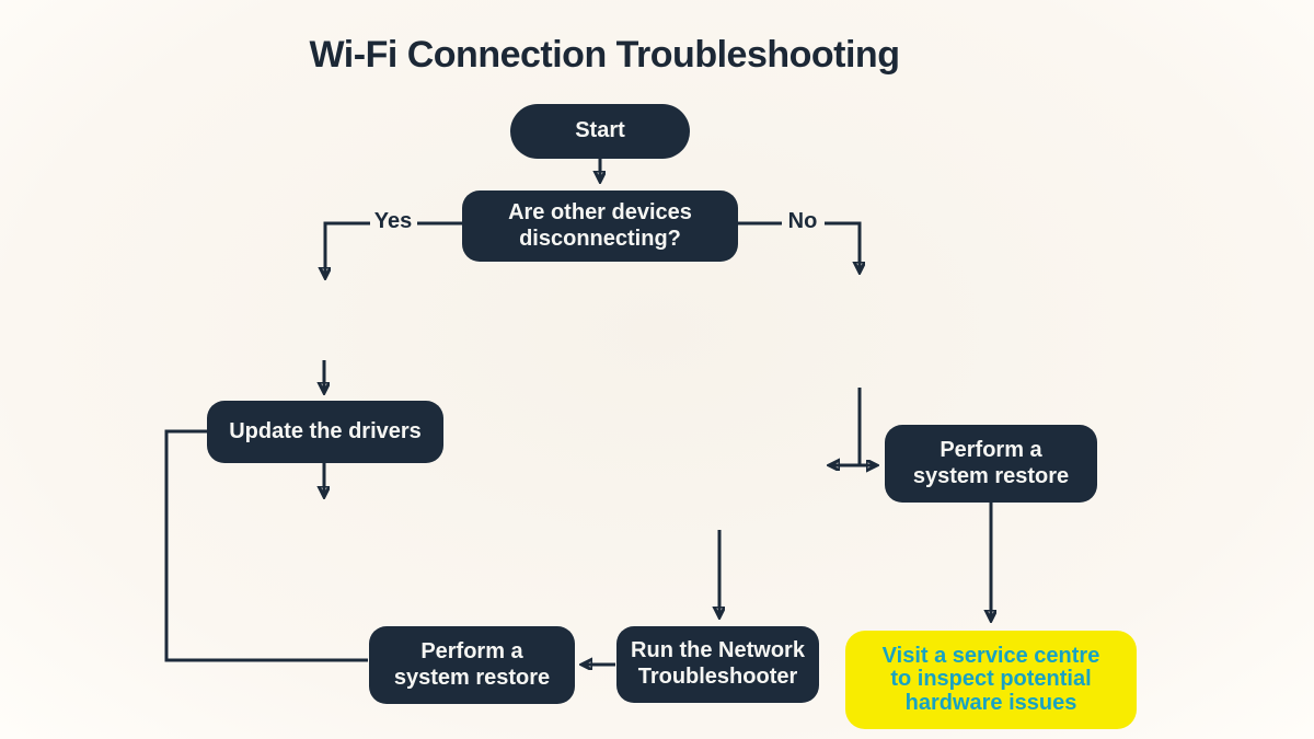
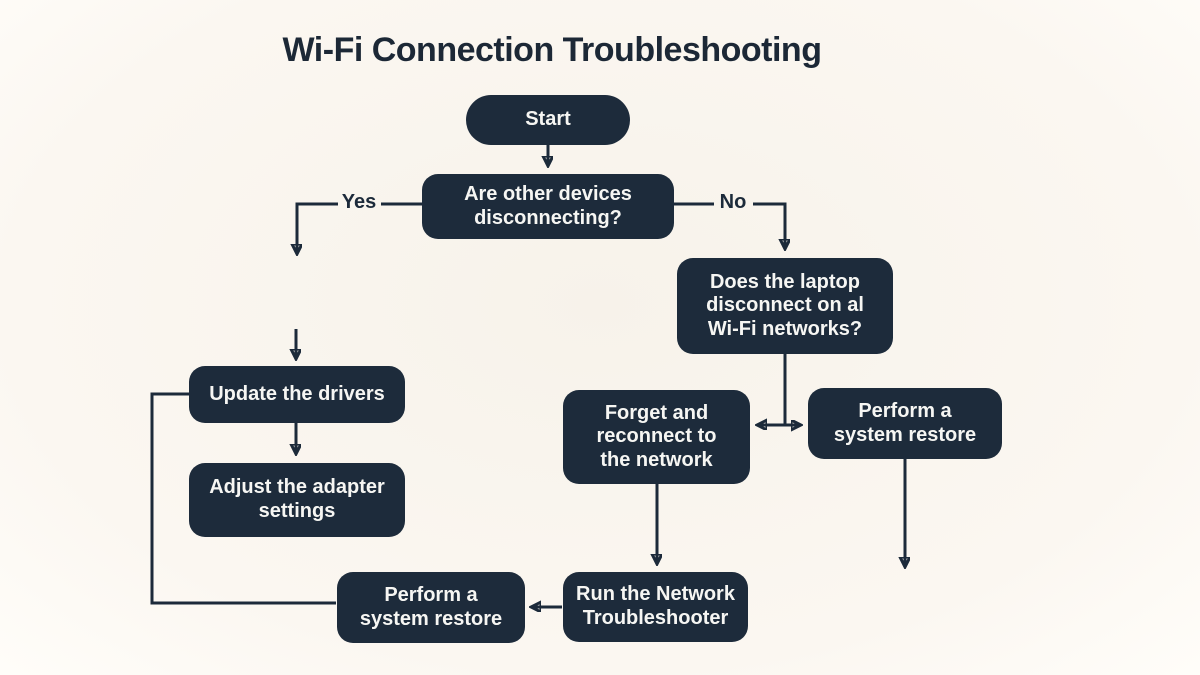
  Wi-Fi Connection Troubleshooting
  Start
  Are other devices
  disconnecting?
  Yes
  No
  Update the drivers
+ Adjust the adapter
+ settings
+ Does the laptop
+ disconnect on al
+ Wi-Fi networks?
+ Forget and
+ reconnect to
+ the network
  Perform a
  system restore
  Run the Network
  Troubleshooter
  Perform a
  system restore
- Visit a service centre
- to inspect potential
- hardware issues
